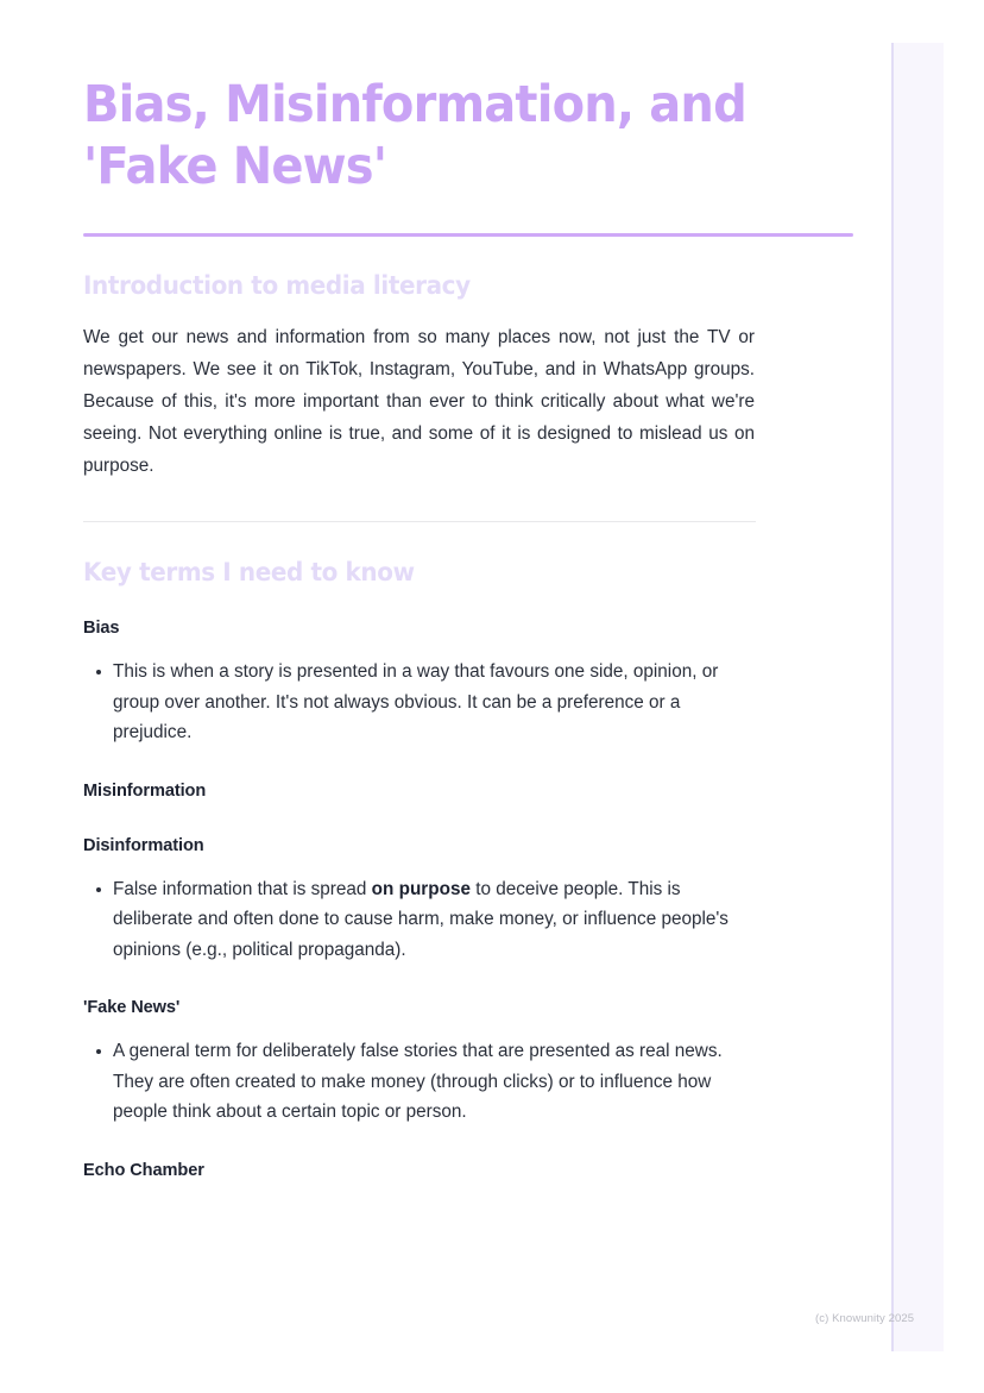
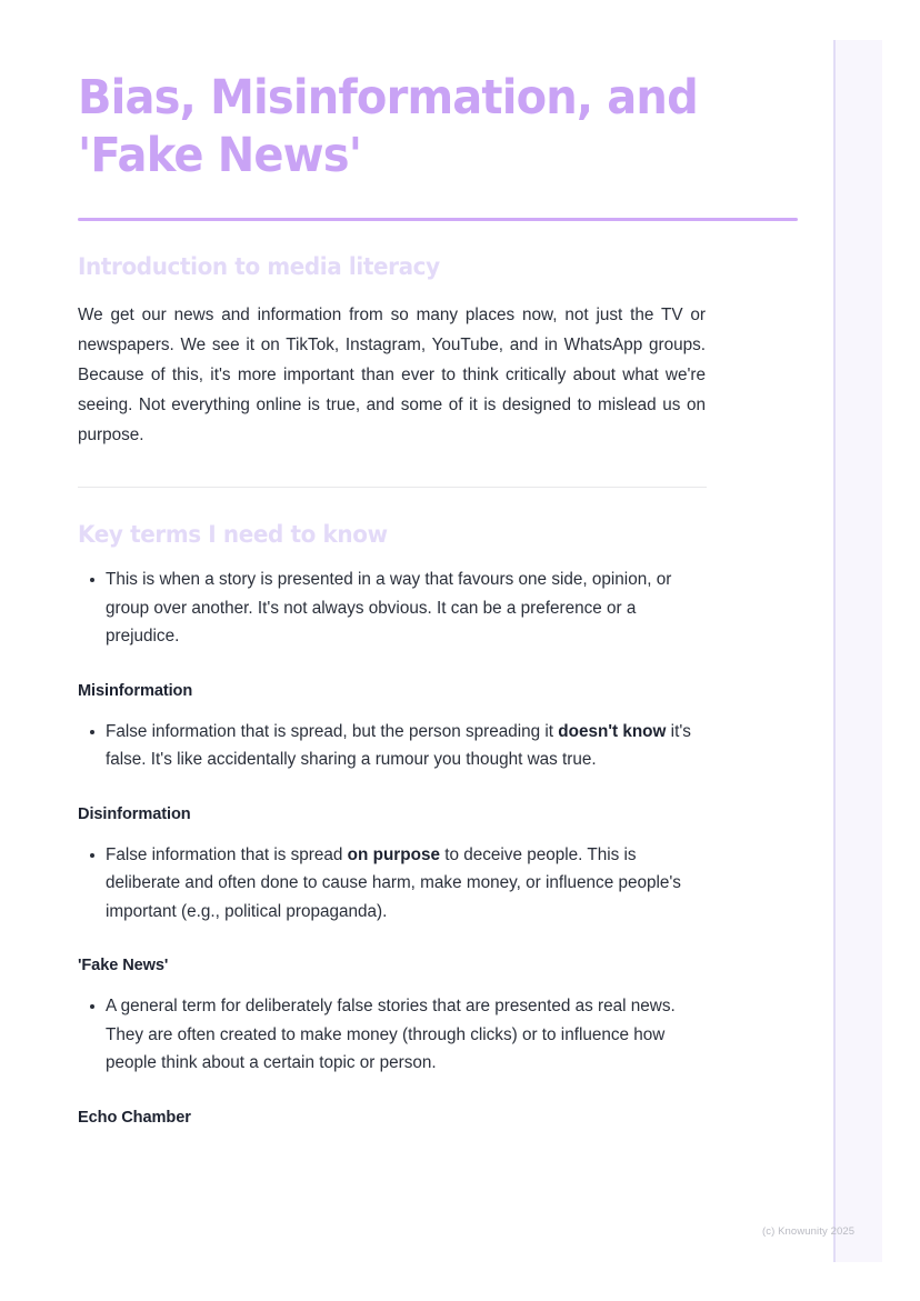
  Bias, Misinformation, and 'Fake News'
  Introduction to media literacy
  We get our news and information from so many places now, not just the TV or newspapers. We see it on TikTok, Instagram, YouTube, and in WhatsApp groups. Because of this, it's more important than ever to think critically about what we're seeing. Not everything online is true, and some of it is designed to mislead us on purpose.
  Key terms I need to know
- Bias
  This is when a story is presented in a way that favours one side, opinion, or group over another. It's not always obvious. It can be a preference or a prejudice.
  Misinformation
+ False information that is spread, but the person spreading it doesn't know it's false. It's like accidentally sharing a rumour you thought was true.
  Disinformation
- False information that is spread on purpose to deceive people. This is deliberate and often done to cause harm, make money, or influence people's opinions (e.g., political propaganda).
+ False information that is spread on purpose to deceive people. This is deliberate and often done to cause harm, make money, or influence people's important (e.g., political propaganda).
  'Fake News'
  A general term for deliberately false stories that are presented as real news. They are often created to make money (through clicks) or to influence how people think about a certain topic or person.
  Echo Chamber
  (c) Knowunity 2025
